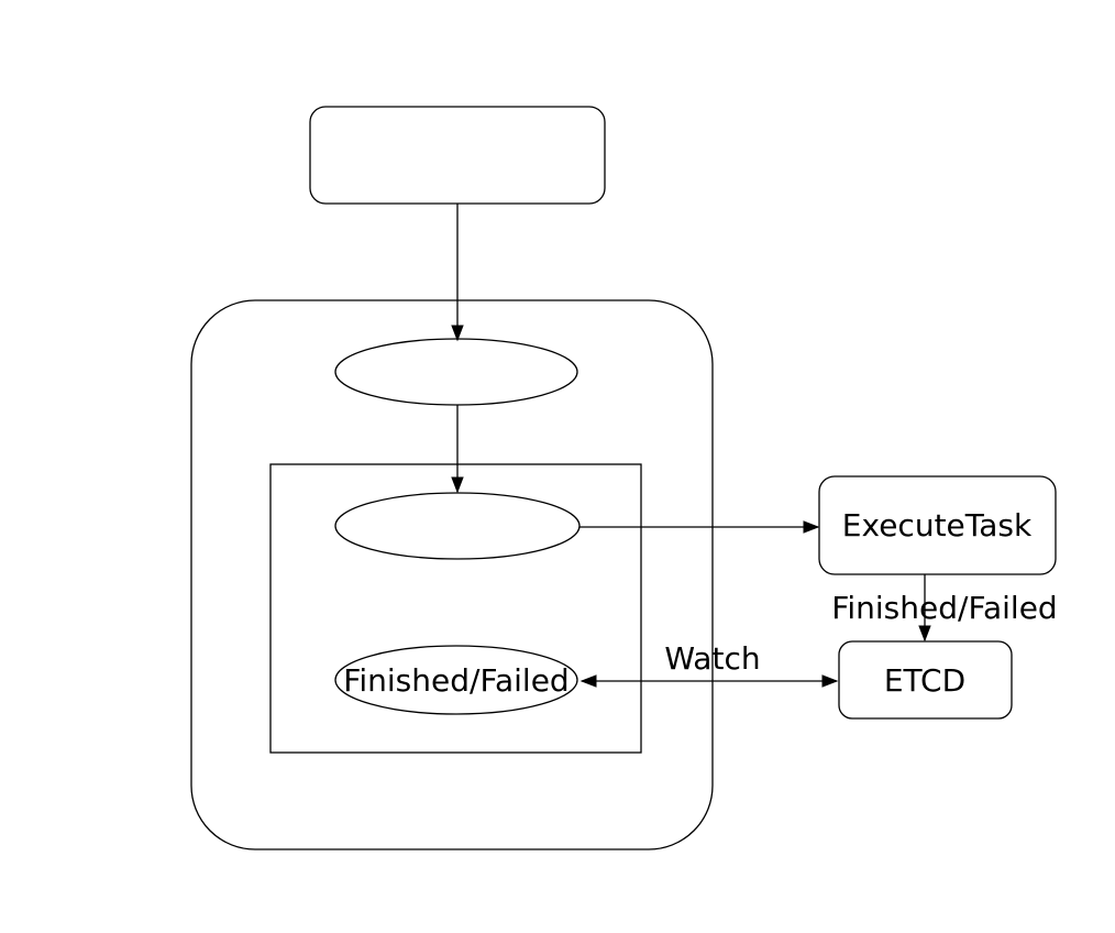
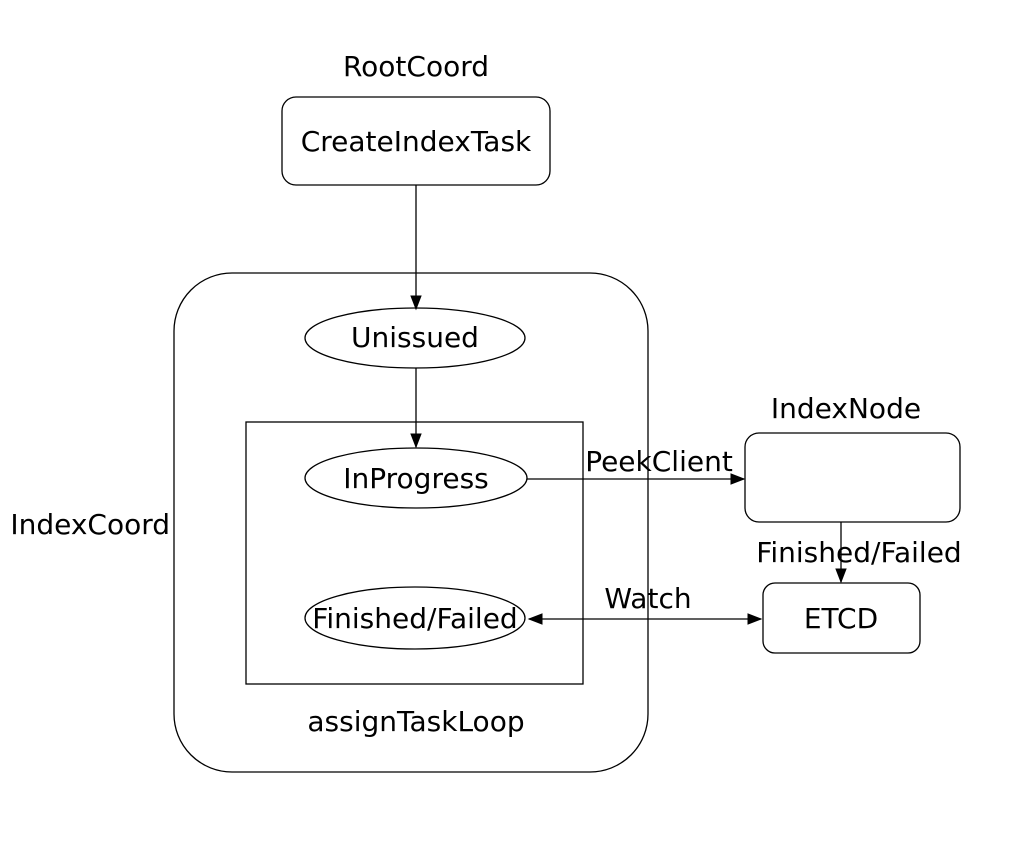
+ RootCoord
+ IndexCoord
+ assignTaskLoop
+ IndexNode
+ CreateIndexTask
+ Unissued
+ InProgress
  Finished/Failed
- ExecuteTask
  ETCD
+ PeekClient
  Finished/Failed
  Watch
